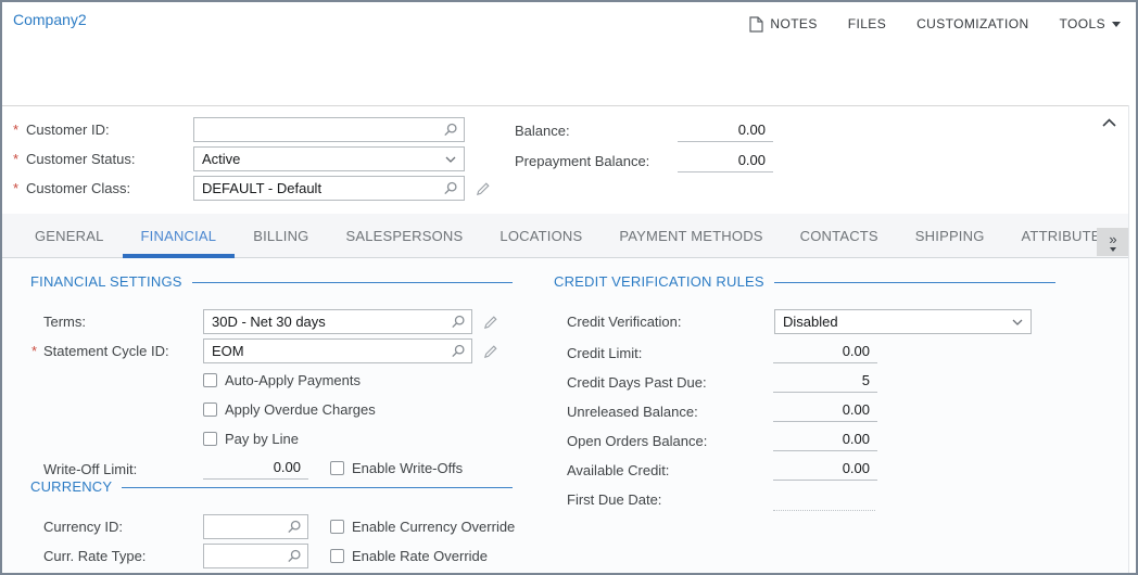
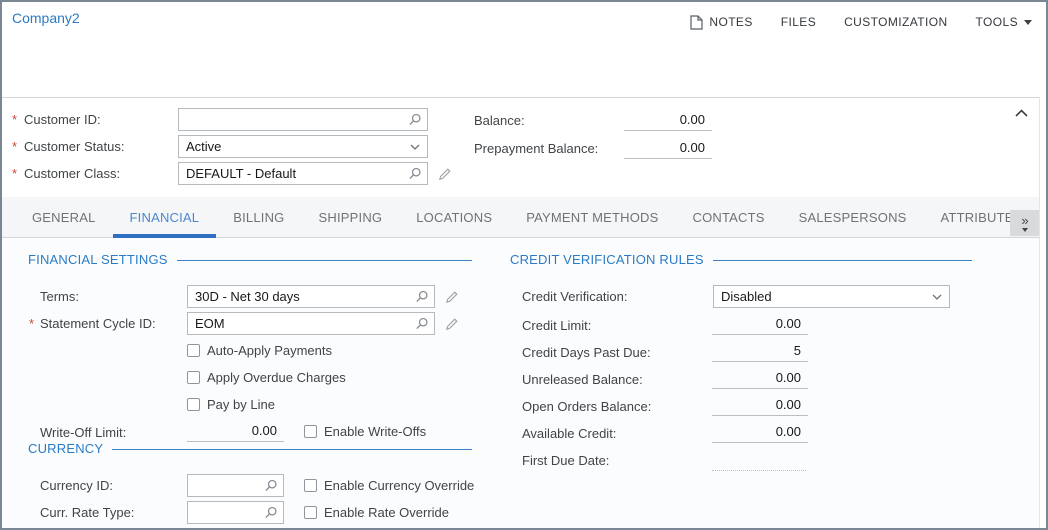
  Company2
  NOTES
  FILES
  CUSTOMIZATION
  TOOLS
  *
  Customer ID:
  *
  Customer Status:
  Active
  *
  Customer Class:
  DEFAULT - Default
  Balance:
  0.00
  Prepayment Balance:
  0.00
  GENERAL
  FINANCIAL
  BILLING
- SALESPERSONS
+ SHIPPING
  LOCATIONS
  PAYMENT METHODS
  CONTACTS
- SHIPPING
+ SALESPERSONS
  ATTRIBUT
  »
  FINANCIAL SETTINGS
  Terms:
  30D - Net 30 days
  *
  Statement Cycle ID:
  EOM
  Auto-Apply Payments
  Apply Overdue Charges
  Pay by Line
  Write-Off Limit:
  0.00
  Enable Write-Offs
  CURRENCY
  Currency ID:
  Enable Currency Override
  Curr. Rate Type:
  Enable Rate Override
  CREDIT VERIFICATION RULES
  Credit Verification:
  Disabled
  Credit Limit:
  0.00
  Credit Days Past Due:
  5
  Unreleased Balance:
  0.00
  Open Orders Balance:
  0.00
  Available Credit:
  0.00
  First Due Date:
